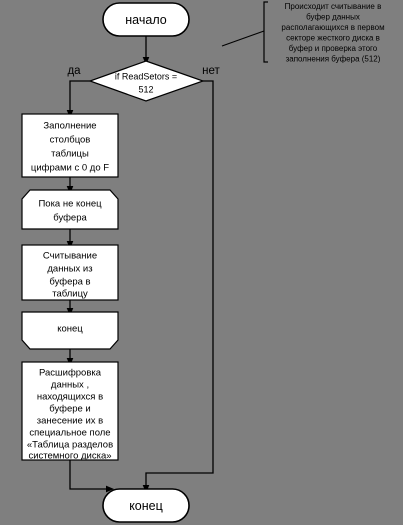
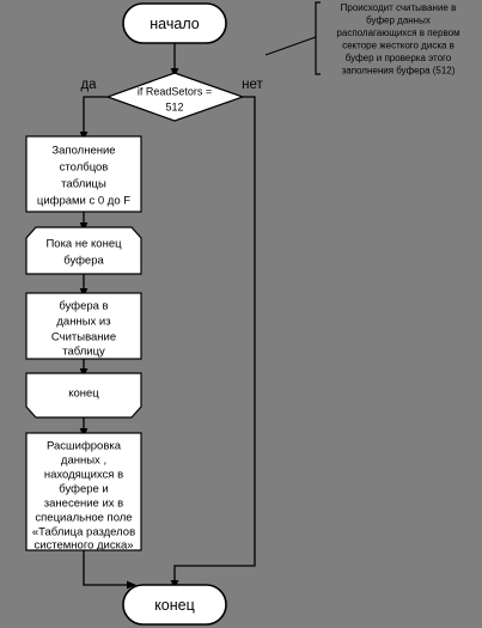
  начало
  if ReadSetors =
  512
  да
  нет
  Заполнение
  столбцов
  таблицы
  цифрами с 0 до F
  Пока не конец
  буфера
- Считывание
+ буфера в
  данных из
- буфера в
+ Считывание
  таблицу
  конец
  Расшифровка
  данных ,
  находящихся в
  буфере и
  занесение их в
  специальное поле
  «Таблица разделов
  системного диска»
  конец
  Происходит считывание в
  буфер данных
  располагающихся в первом
  секторе жесткого диска в
  буфер и проверка этого
  заполнения буфера (512)
